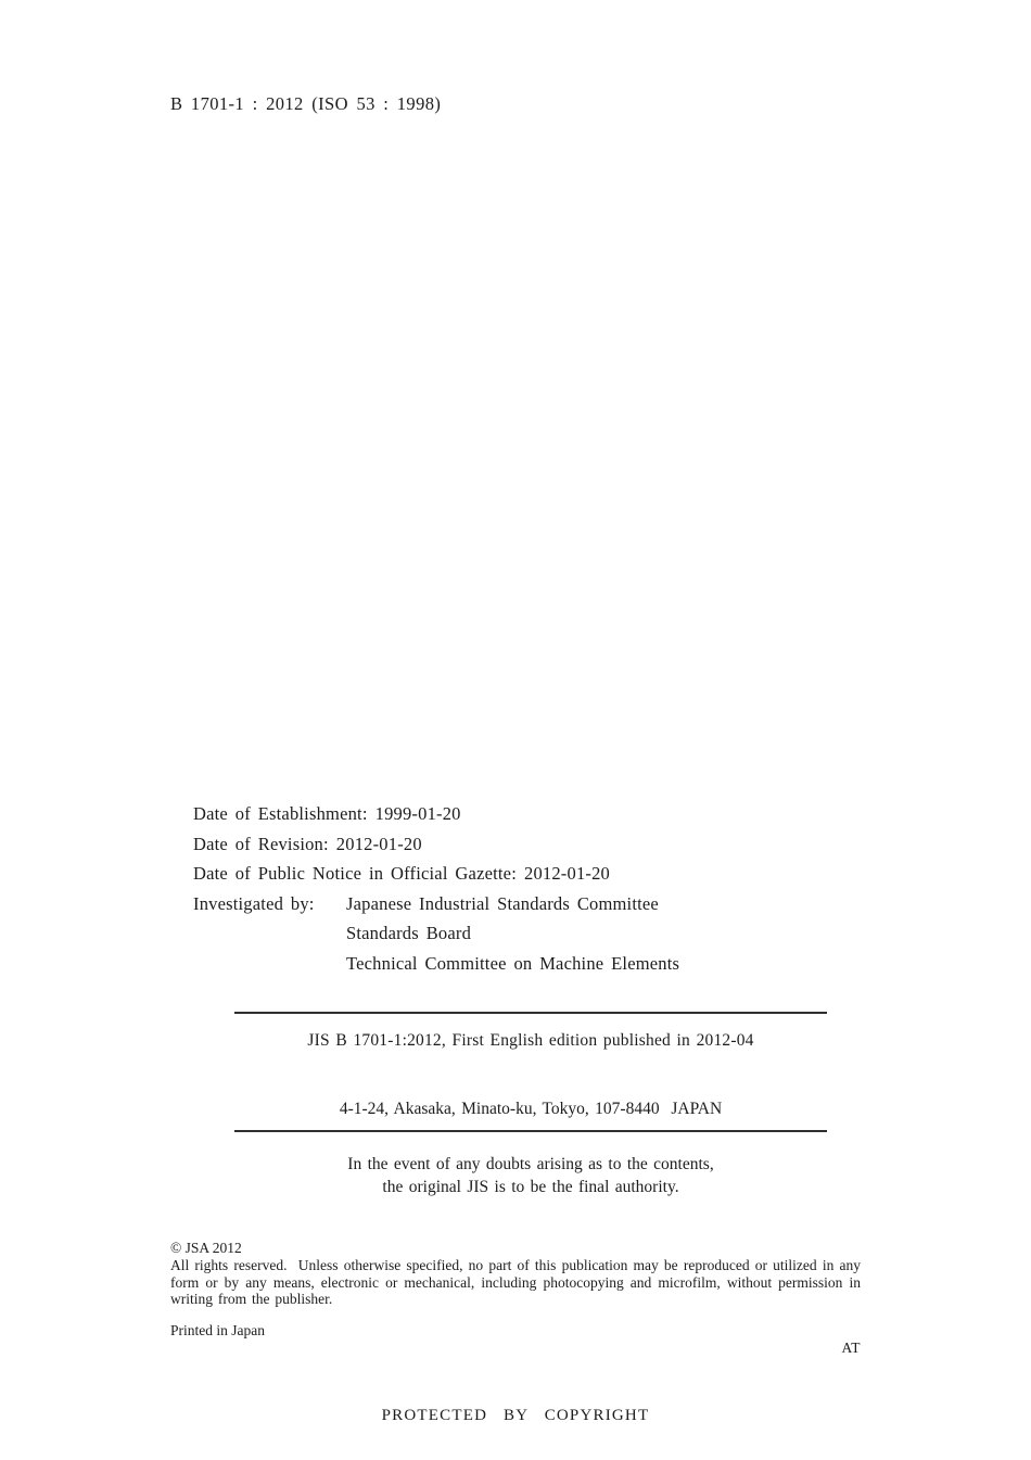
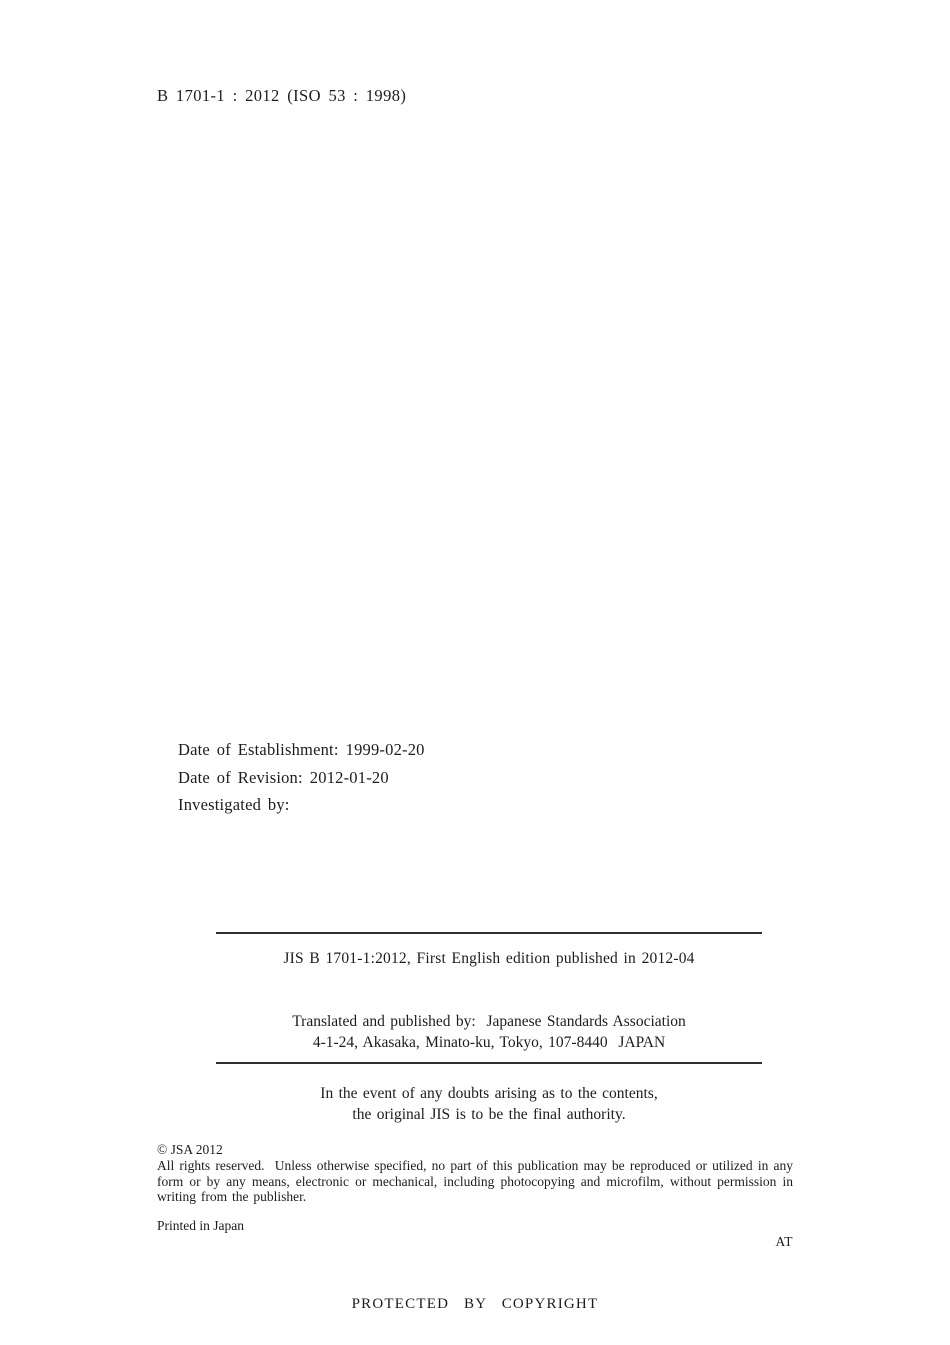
  B 1701-1 : 2012 (ISO 53 : 1998)
- Date of Establishment: 1999-01-20
+ Date of Establishment: 1999-02-20
  Date of Revision: 2012-01-20
- Date of Public Notice in Official Gazette: 2012-01-20
  Investigated by:
- Japanese Industrial Standards Committee
- Standards Board
- Technical Committee on Machine Elements
  JIS B 1701-1:2012, First English edition published in 2012-04
+ Translated and published by: Japanese Standards Association
  4-1-24, Akasaka, Minato-ku, Tokyo, 107-8440 JAPAN
  In the event of any doubts arising as to the contents,
  the original JIS is to be the final authority.
  © JSA 2012
  All rights reserved. Unless otherwise specified, no part of this publication may be reproduced or utilized in any form or by any means, electronic or mechanical, including photocopying and microfilm, without permission in writing from the publisher.
  Printed in Japan
  AT
  PROTECTED BY COPYRIGHT
